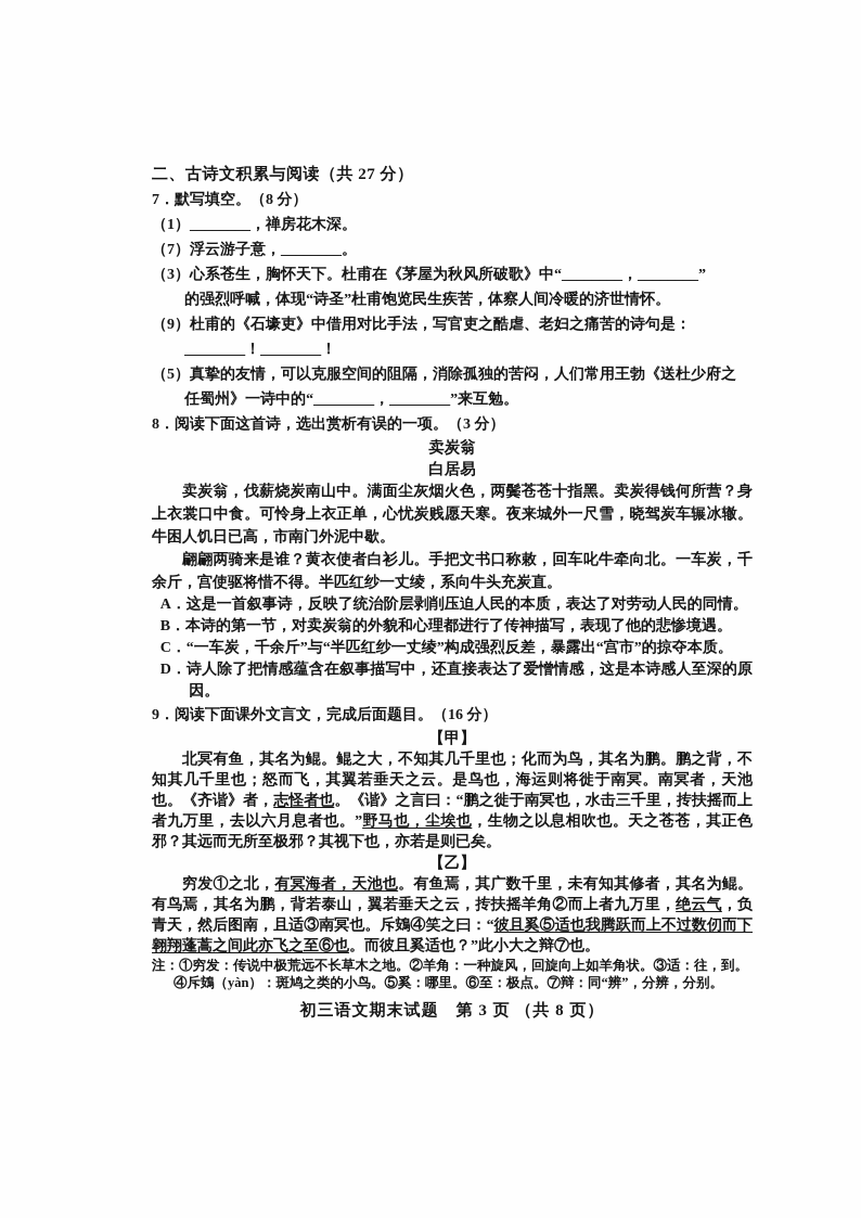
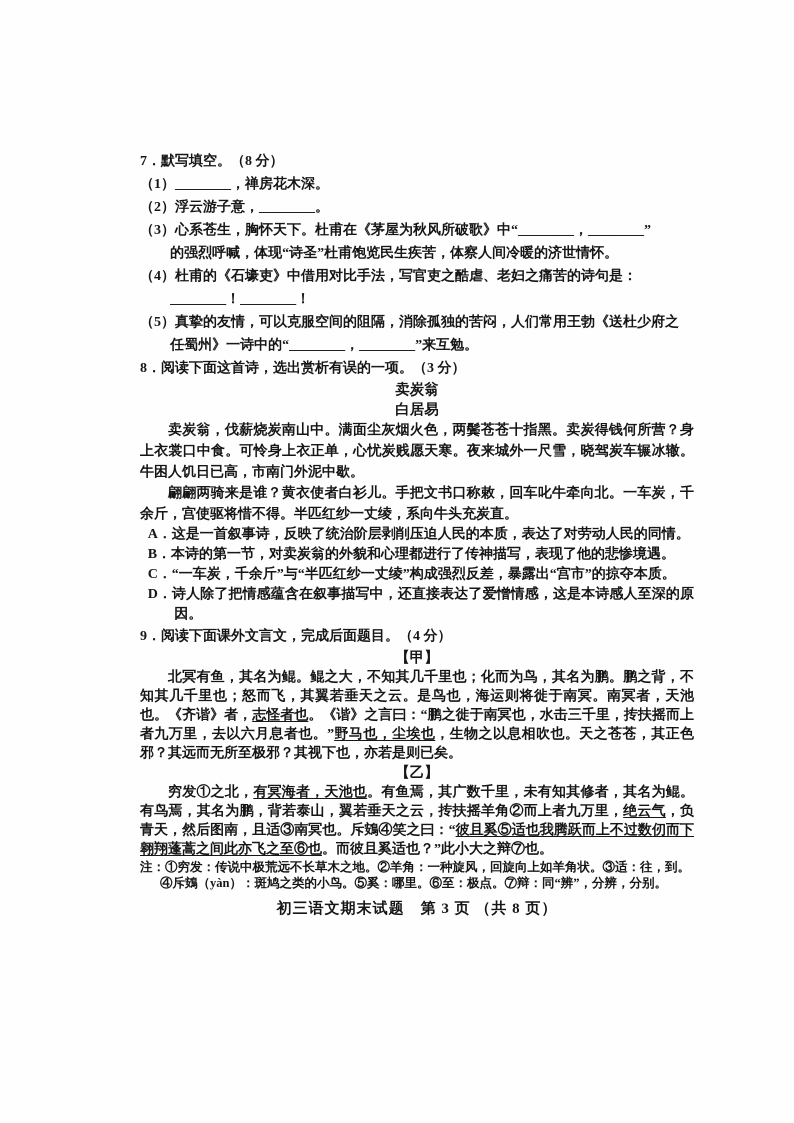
- 二、古诗文积累与阅读（共 27 分）
  7．默写填空。（8 分）
  （1）________，禅房花木深。
- （7）浮云游子意，________。
+ （2）浮云游子意，________。
  （3）心系苍生，胸怀天下。杜甫在《茅屋为秋风所破歌》中“________，________”
  的强烈呼喊，体现“诗圣”杜甫饱览民生疾苦，体察人间冷暖的济世情怀。
- （9）杜甫的《石壕吏》中借用对比手法，写官吏之酷虐、老妇之痛苦的诗句是：
+ （4）杜甫的《石壕吏》中借用对比手法，写官吏之酷虐、老妇之痛苦的诗句是：
  ________！________！
  （5）真挚的友情，可以克服空间的阻隔，消除孤独的苦闷，人们常用王勃《送杜少府之
  任蜀州》一诗中的“________，________”来互勉。
  8．阅读下面这首诗，选出赏析有误的一项。（3 分）
  卖炭翁
  白居易
  卖炭翁，伐薪烧炭南山中。满面尘灰烟火色，两鬓苍苍十指黑。卖炭得钱何所营？身上衣裳口中食。可怜身上衣正单，心忧炭贱愿天寒。夜来城外一尺雪，晓驾炭车辗冰辙。牛困人饥日已高，市南门外泥中歇。
  翩翩两骑来是谁？黄衣使者白衫儿。手把文书口称敕，回车叱牛牵向北。一车炭，千余斤，宫使驱将惜不得。半匹红纱一丈绫，系向牛头充炭直。
  A．这是一首叙事诗，反映了统治阶层剥削压迫人民的本质，表达了对劳动人民的同情。
  B．本诗的第一节，对卖炭翁的外貌和心理都进行了传神描写，表现了他的悲惨境遇。
  C．“一车炭，千余斤”与“半匹红纱一丈绫”构成强烈反差，暴露出“宫市”的掠夺本质。
  D．诗人除了把情感蕴含在叙事描写中，还直接表达了爱憎情感，这是本诗感人至深的原因。
- 9．阅读下面课外文言文，完成后面题目。（16 分）
+ 9．阅读下面课外文言文，完成后面题目。（4 分）
  【甲】
  北冥有鱼，其名为鲲。鲲之大，不知其几千里也；化而为鸟，其名为鹏。鹏之背，不知其几千里也；怒而飞，其翼若垂天之云。是鸟也，海运则将徙于南冥。南冥者，天池也。《齐谐》者，志怪者也。《谐》之言曰：“鹏之徙于南冥也，水击三千里，抟扶摇而上者九万里，去以六月息者也。”野马也，尘埃也，生物之以息相吹也。天之苍苍，其正色邪？其远而无所至极邪？其视下也，亦若是则已矣。
  【乙】
  穷发①之北，有冥海者，天池也。有鱼焉，其广数千里，未有知其修者，其名为鲲。有鸟焉，其名为鹏，背若泰山，翼若垂天之云，抟扶摇羊角②而上者九万里，绝云气，负青天，然后图南，且适③南冥也。斥鴳④笑之曰：“彼且奚⑤适也我腾跃而上不过数仞而下翱翔蓬蒿之间此亦飞之至⑥也。而彼且奚适也？”此小大之辩⑦也。
  注：①穷发：传说中极荒远不长草木之地。②羊角：一种旋风，回旋向上如羊角状。③适：往，到。
  ④斥鴳（yàn）：斑鸠之类的小鸟。⑤奚：哪里。⑥至：极点。⑦辩：同“辨”，分辨，分别。
  初三语文期末试题 第 3 页 （共 8 页）
